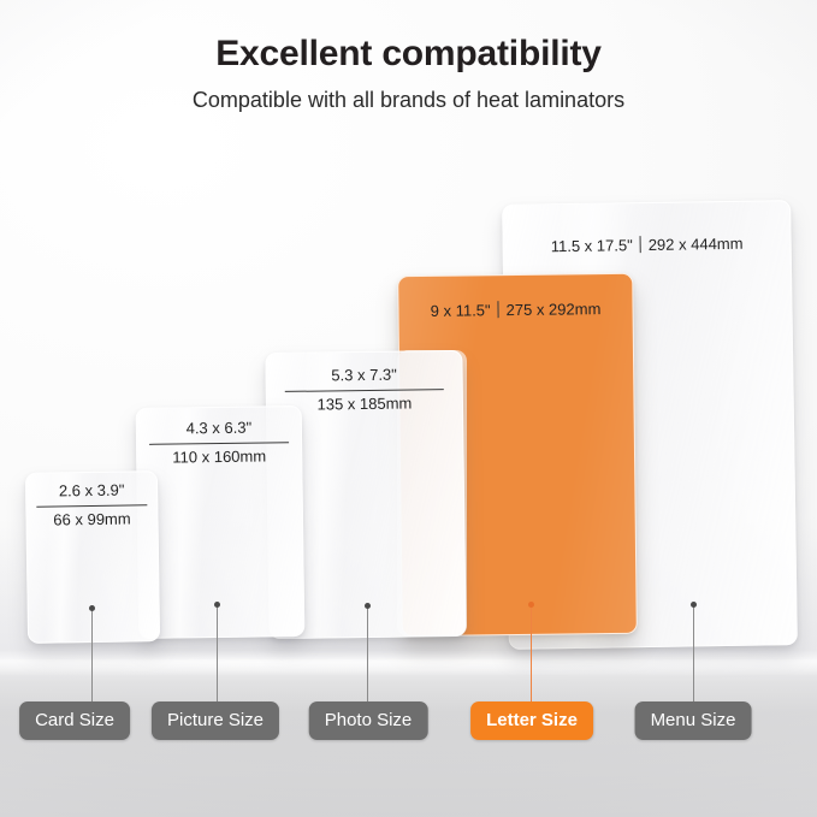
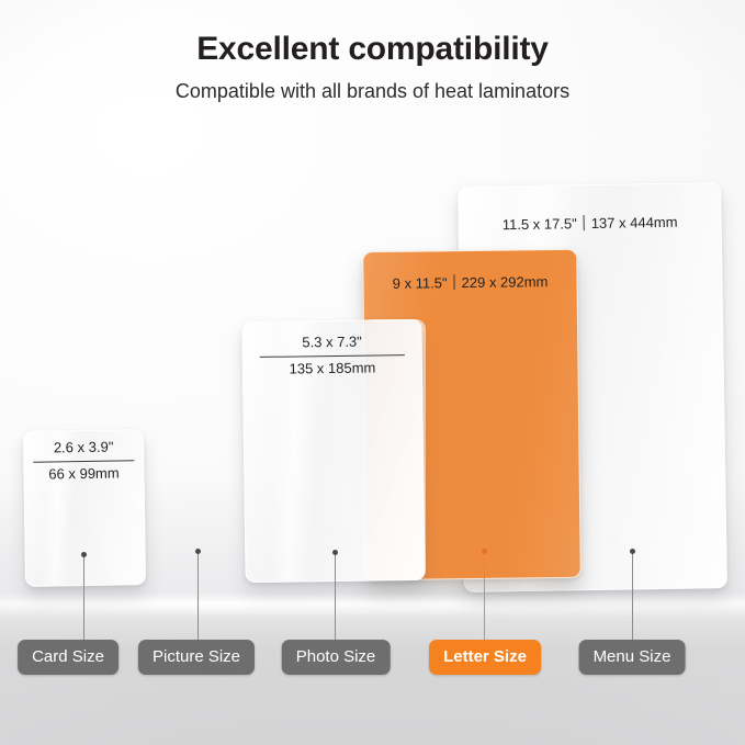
- 11.5 x 17.5" 292 x 444mm
+ 11.5 x 17.5" 137 x 444mm
- 9 x 11.5" 275 x 292mm
+ 9 x 11.5" 229 x 292mm
  5.3 x 7.3"
  135 x 185mm
- 4.3 x 6.3"
- 110 x 160mm
  2.6 x 3.9"
  66 x 99mm
  Card Size
  Picture Size
  Photo Size
  Letter Size
  Menu Size
